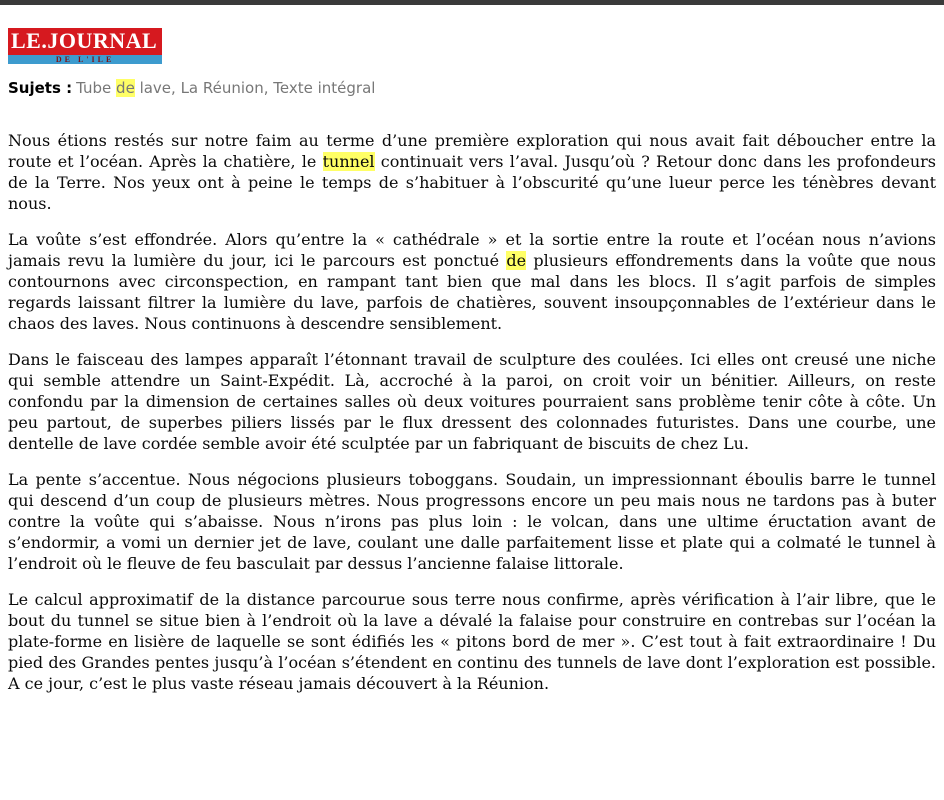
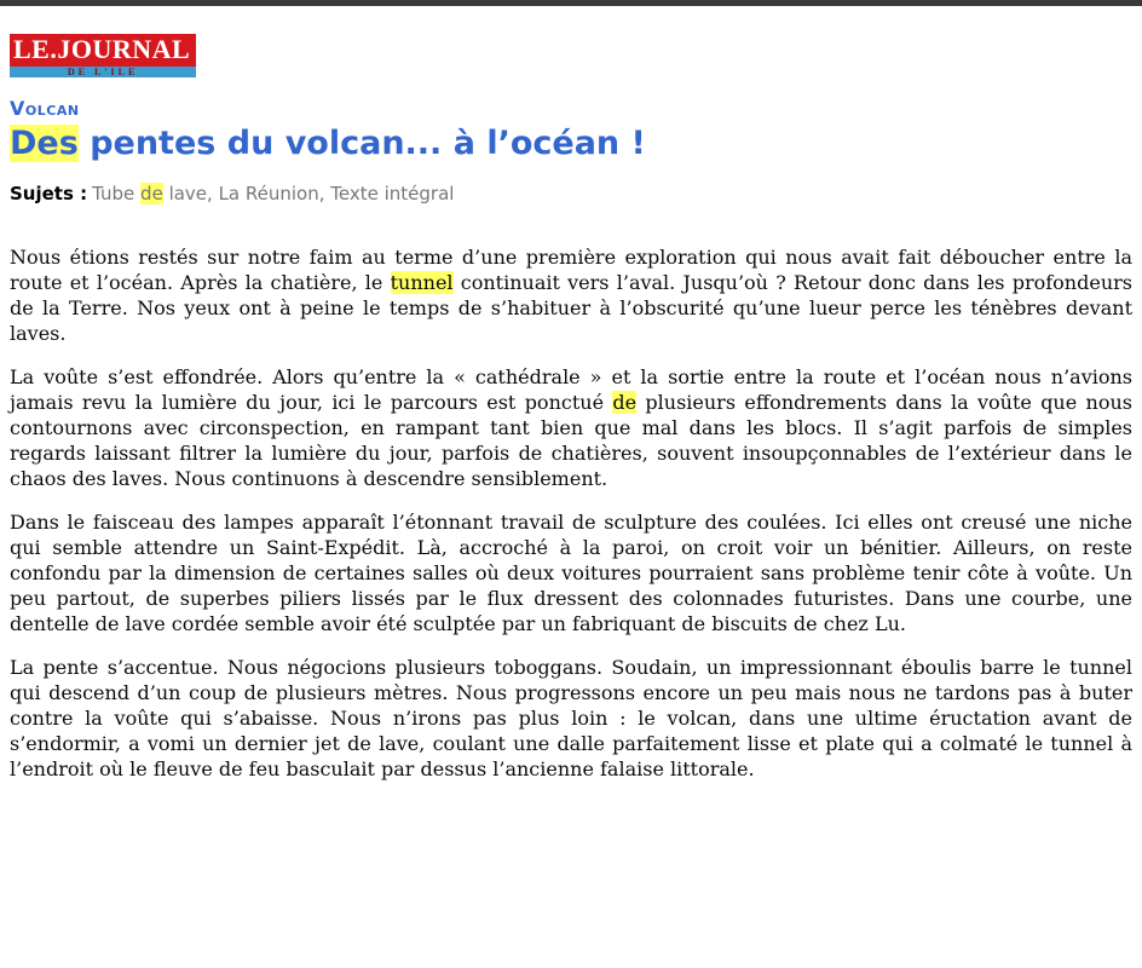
  LE.JOURNAL
  DE L'ILE
+ Volcan
+ Des pentes du volcan... à l’océan !
  Sujets : Tube de lave, La Réunion, Texte intégral
- Nous étions restés sur notre faim au terme d’une première exploration qui nous avait fait déboucher entre la route et l’océan. Après la chatière, le tunnel continuait vers l’aval. Jusqu’où ? Retour donc dans les profondeurs de la Terre. Nos yeux ont à peine le temps de s’habituer à l’obscurité qu’une lueur perce les ténèbres devant nous.
+ Nous étions restés sur notre faim au terme d’une première exploration qui nous avait fait déboucher entre la route et l’océan. Après la chatière, le tunnel continuait vers l’aval. Jusqu’où ? Retour donc dans les profondeurs de la Terre. Nos yeux ont à peine le temps de s’habituer à l’obscurité qu’une lueur perce les ténèbres devant laves.
- La voûte s’est effondrée. Alors qu’entre la « cathédrale » et la sortie entre la route et l’océan nous n’avions jamais revu la lumière du jour, ici le parcours est ponctué de plusieurs effondrements dans la voûte que nous contournons avec circonspection, en rampant tant bien que mal dans les blocs. Il s’agit parfois de simples regards laissant filtrer la lumière du lave, parfois de chatières, souvent insoupçonnables de l’extérieur dans le chaos des laves. Nous continuons à descendre sensiblement.
+ La voûte s’est effondrée. Alors qu’entre la « cathédrale » et la sortie entre la route et l’océan nous n’avions jamais revu la lumière du jour, ici le parcours est ponctué de plusieurs effondrements dans la voûte que nous contournons avec circonspection, en rampant tant bien que mal dans les blocs. Il s’agit parfois de simples regards laissant filtrer la lumière du jour, parfois de chatières, souvent insoupçonnables de l’extérieur dans le chaos des laves. Nous continuons à descendre sensiblement.
- Dans le faisceau des lampes apparaît l’étonnant travail de sculpture des coulées. Ici elles ont creusé une niche qui semble attendre un Saint-Expédit. Là, accroché à la paroi, on croit voir un bénitier. Ailleurs, on reste confondu par la dimension de certaines salles où deux voitures pourraient sans problème tenir côte à côte. Un peu partout, de superbes piliers lissés par le flux dressent des colonnades futuristes. Dans une courbe, une dentelle de lave cordée semble avoir été sculptée par un fabriquant de biscuits de chez Lu.
+ Dans le faisceau des lampes apparaît l’étonnant travail de sculpture des coulées. Ici elles ont creusé une niche qui semble attendre un Saint-Expédit. Là, accroché à la paroi, on croit voir un bénitier. Ailleurs, on reste confondu par la dimension de certaines salles où deux voitures pourraient sans problème tenir côte à voûte. Un peu partout, de superbes piliers lissés par le flux dressent des colonnades futuristes. Dans une courbe, une dentelle de lave cordée semble avoir été sculptée par un fabriquant de biscuits de chez Lu.
  La pente s’accentue. Nous négocions plusieurs toboggans. Soudain, un impressionnant éboulis barre le tunnel qui descend d’un coup de plusieurs mètres. Nous progressons encore un peu mais nous ne tardons pas à buter contre la voûte qui s’abaisse. Nous n’irons pas plus loin : le volcan, dans une ultime éructation avant de s’endormir, a vomi un dernier jet de lave, coulant une dalle parfaitement lisse et plate qui a colmaté le tunnel à l’endroit où le fleuve de feu basculait par dessus l’ancienne falaise littorale.
- Le calcul approximatif de la distance parcourue sous terre nous confirme, après vérification à l’air libre, que le bout du tunnel se situe bien à l’endroit où la lave a dévalé la falaise pour construire en contrebas sur l’océan la plate-forme en lisière de laquelle se sont édifiés les « pitons bord de mer ». C’est tout à fait extraordinaire ! Du pied des Grandes pentes jusqu’à l’océan s’étendent en continu des tunnels de lave dont l’exploration est possible. A ce jour, c’est le plus vaste réseau jamais découvert à la Réunion.
